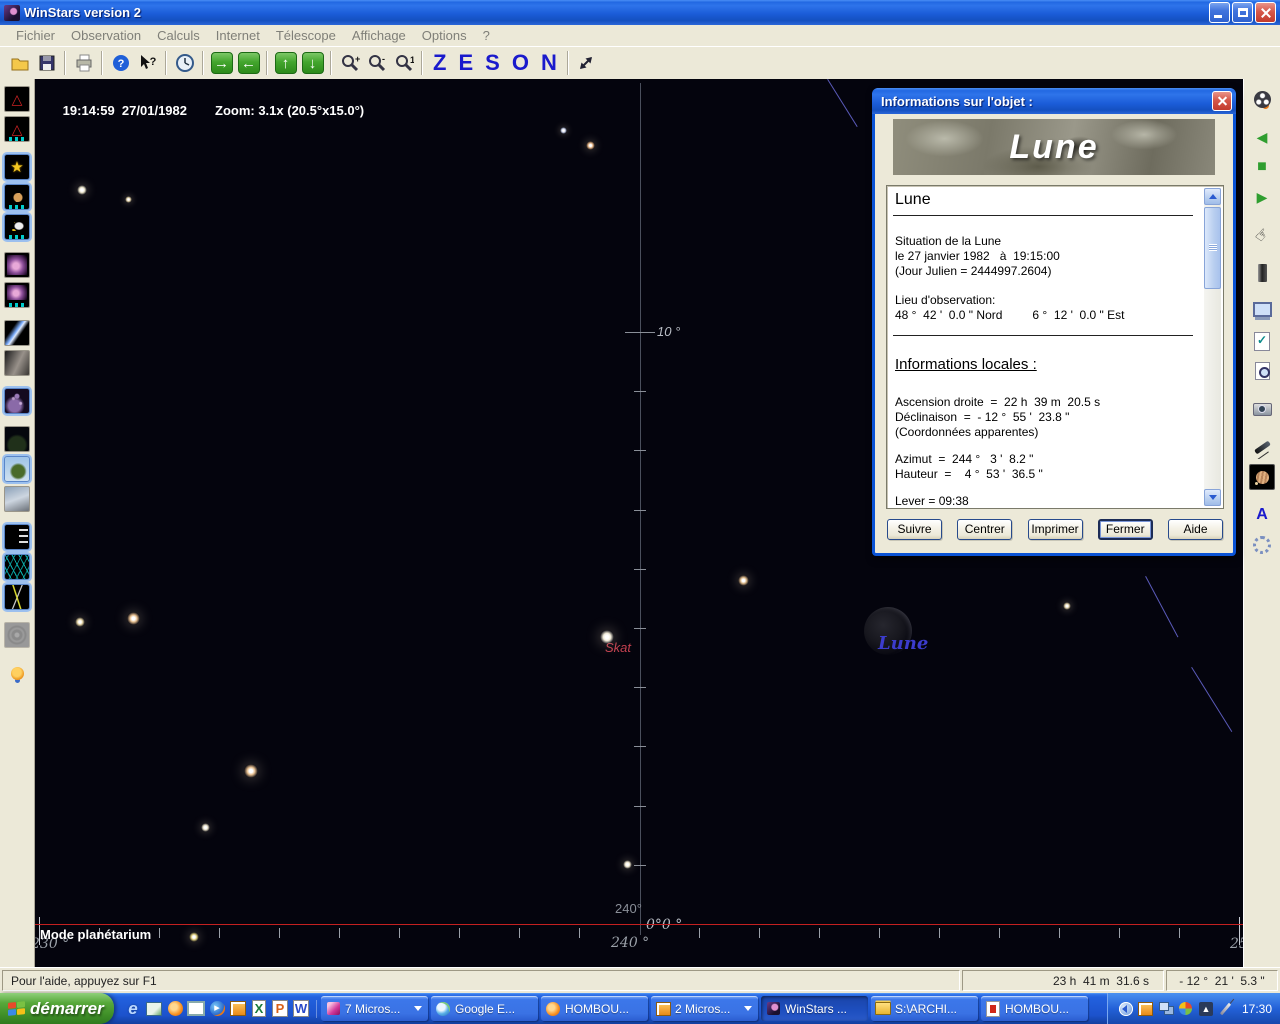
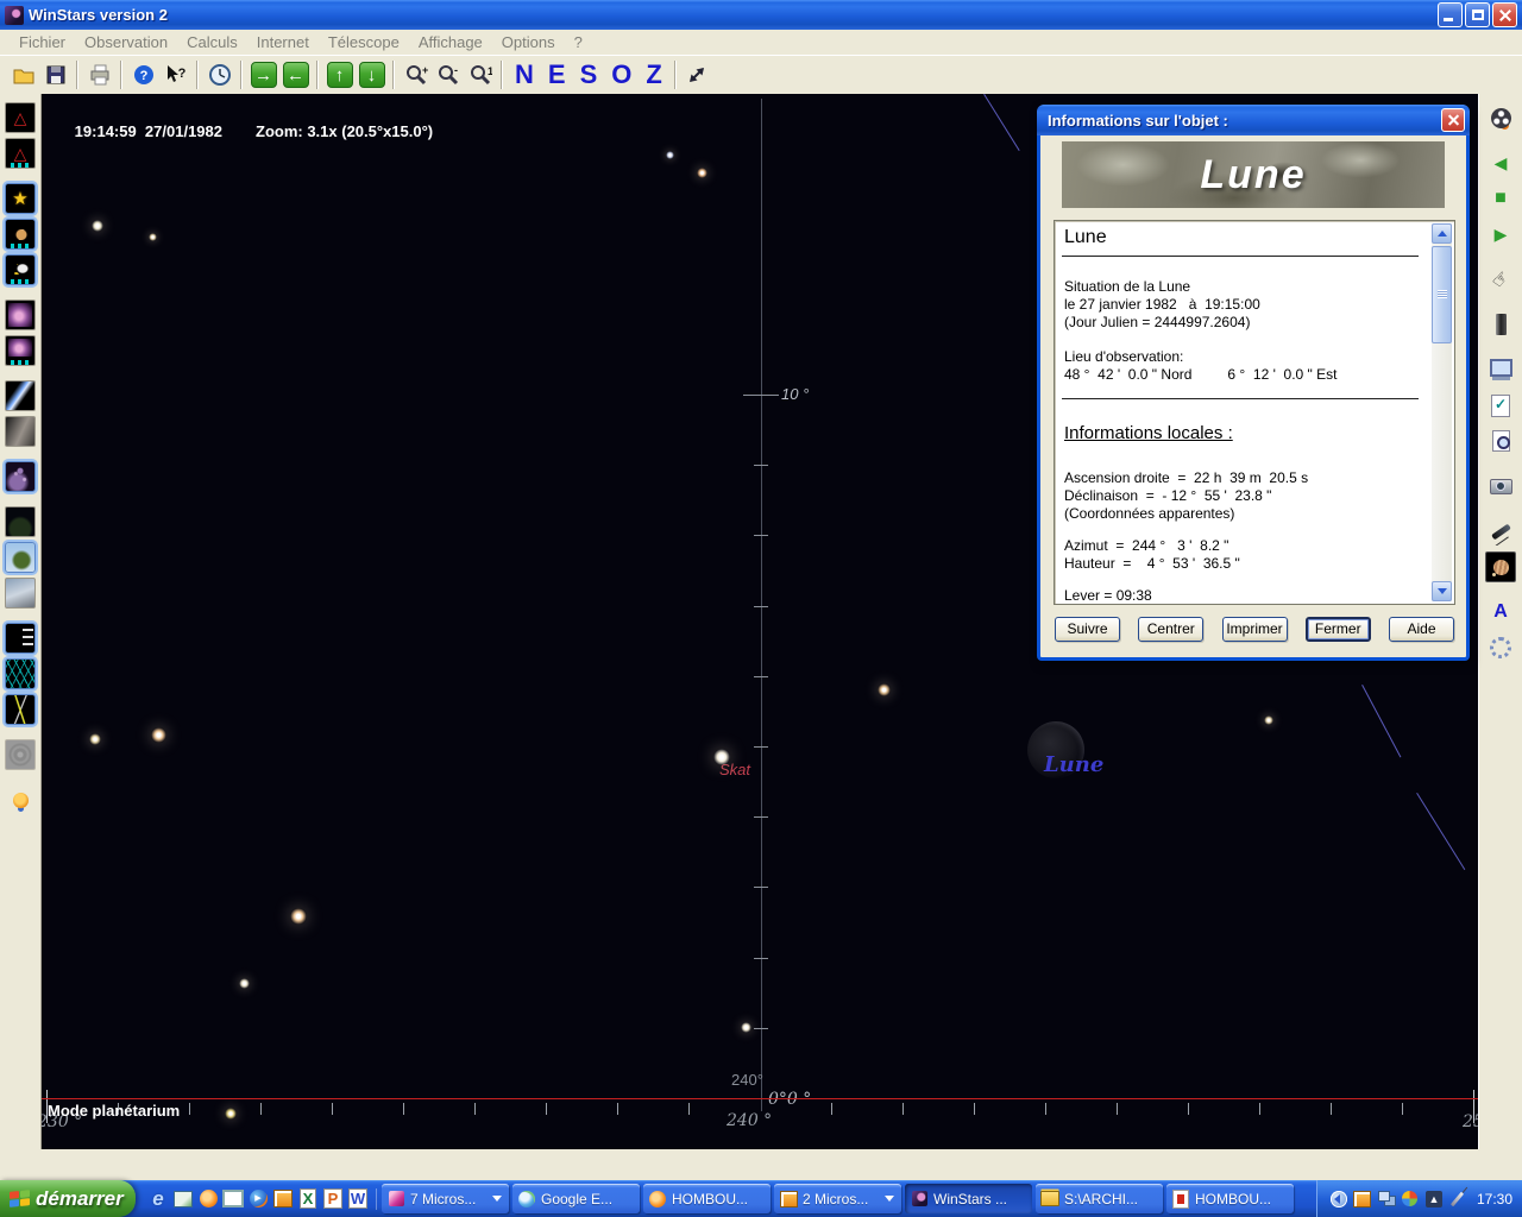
  WinStars version 2
  Fichier
  Observation
  Calculs
  Internet
  Télescope
  Affichage
  Options
  ?
  ?
  ?
  →
  ←
  ↑
  ↓
  +
  -
  1
- Z
+ N
  E
  S
  O
- N
+ Z
  19:14:59 27/01/1982 Zoom: 3.1x (20.5°x15.0°)
  Lune
  Skat
  10 °
  240°
  0°0 °
  240 °
  230 °
  Mode planétarium
  Informations sur l'objet :
  Lune
  Lune
  Situation de la Lune
  le 27 janvier 1982 à 19:15:00
  (Jour Julien = 2444997.2604)
  Lieu d'observation:
  48 ° 42 ' 0.0 " Nord 6 ° 12 ' 0.0 " Est
  Informations locales :
  Ascension droite = 22 h 39 m 20.5 s
  Déclinaison = - 12 ° 55 ' 23.8 "
  (Coordonnées apparentes)
  Azimut = 244 ° 3 ' 8.2 "
  Hauteur = 4 ° 53 ' 36.5 "
  Lever = 09:38
  Suivre
  Centrer
  Imprimer
  Fermer
  Aide
- Pour l'aide, appuyez sur F1
- 23 h 41 m 31.6 s
- - 12 ° 21 ' 5.3 "
  démarrer
  7 Micros...
  Google E...
  HOMBOU...
  2 Micros...
  WinStars ...
  S:\ARCHI...
  HOMBOU...
  17:30
